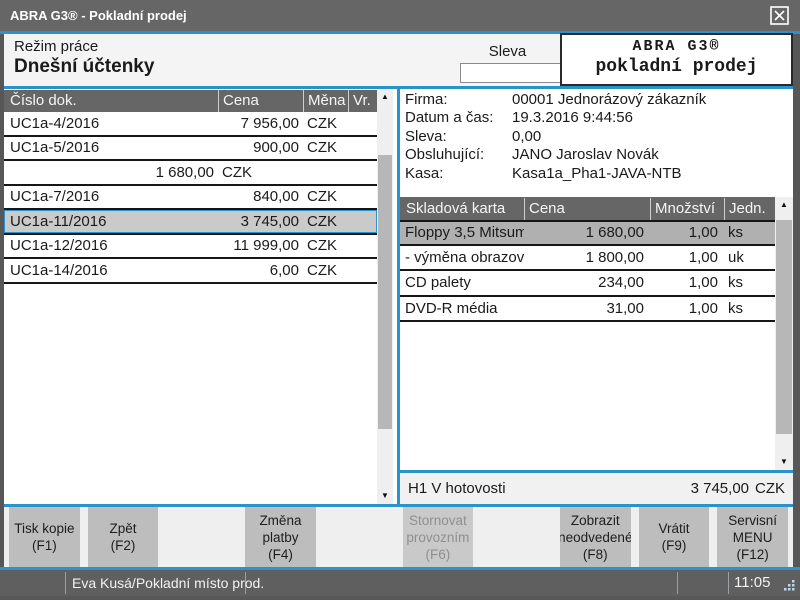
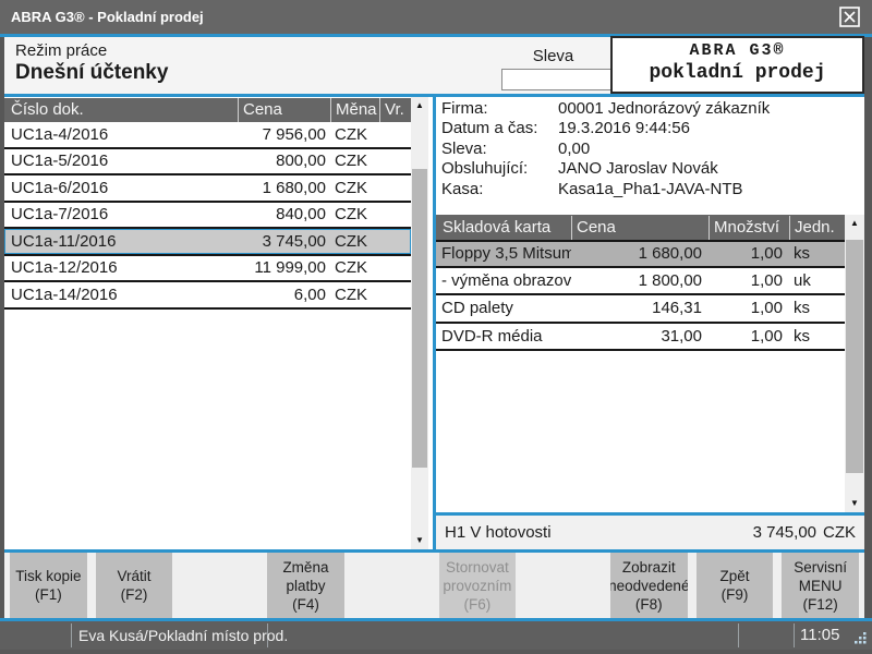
  ABRA G3® - Pokladní prodej
  Režim práce
  Dnešní účtenky
  Sleva
  ABRA G3®
  pokladní prodej
  Číslo dok.
  Cena
  Měna
  Vr.
  UC1a-4/2016
  7 956,00
  CZK
  UC1a-5/2016
- 900,00
+ 800,00
  CZK
+ UC1a-6/2016
  1 680,00
  CZK
  UC1a-7/2016
  840,00
  CZK
  UC1a-11/2016
  3 745,00
  CZK
  UC1a-12/2016
  11 999,00
  CZK
  UC1a-14/2016
  6,00
  CZK
  ▲
  ▼
  Firma:
  00001 Jednorázový zákazník
  Datum a čas:
  19.3.2016 9:44:56
  Sleva:
  0,00
  Obsluhující:
  JANO Jaroslav Novák
  Kasa:
  Kasa1a_Pha1-JAVA-NTB
  Skladová karta
  Cena
  Množství
  Jedn.
  Floppy 3,5 Mitsum
  1 680,00
  1,00
  ks
  - výměna obrazov
  1 800,00
  1,00
  uk
  CD palety
- 234,00
+ 146,31
  1,00
  ks
  DVD-R média
  31,00
  1,00
  ks
  ▲
  ▼
  H1 V hotovosti
  3 745,00
  CZK
  Tisk kopie
  (F1)
- Zpět
+ Vrátit
  (F2)
  Změna platby
  (F4)
  Stornovat provozním
  (F6)
  Zobrazit neodvedené
  (F8)
- Vrátit
+ Zpět
  (F9)
  Servisní MENU
  (F12)
  Eva Kusá/Pokladní místo prod.
  11:05
